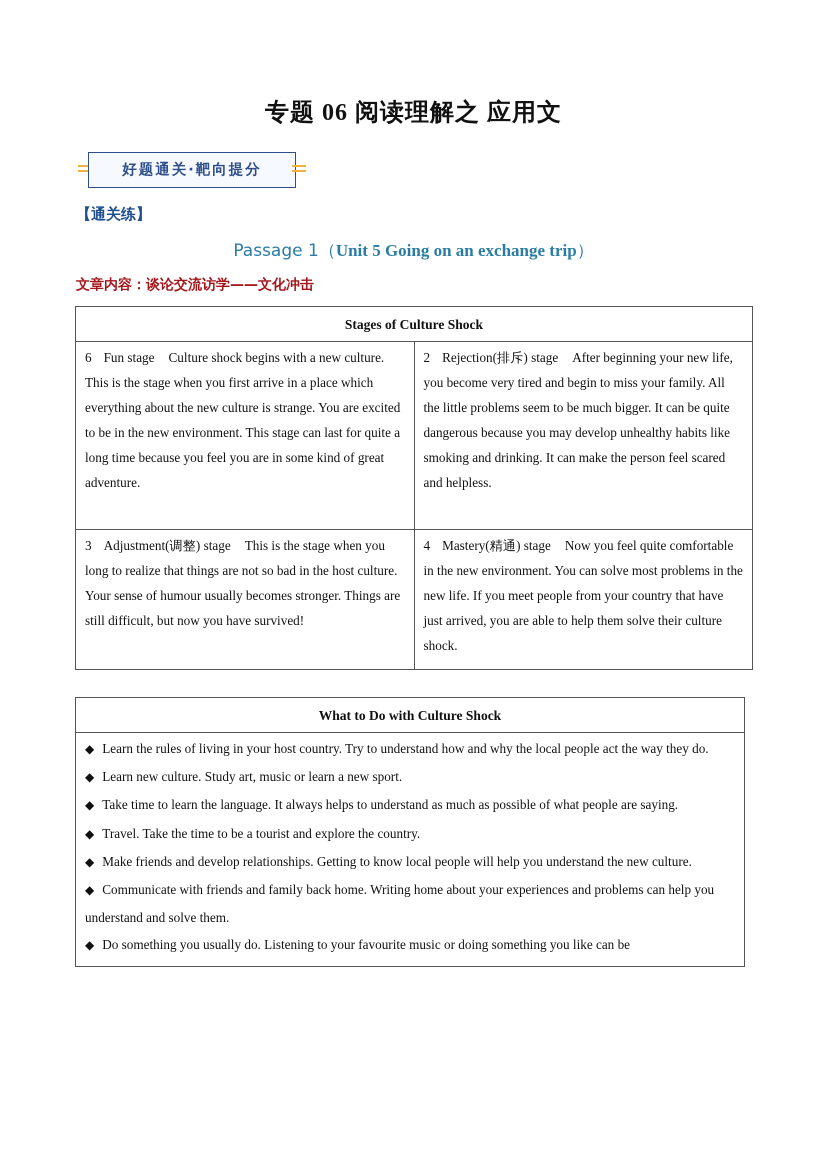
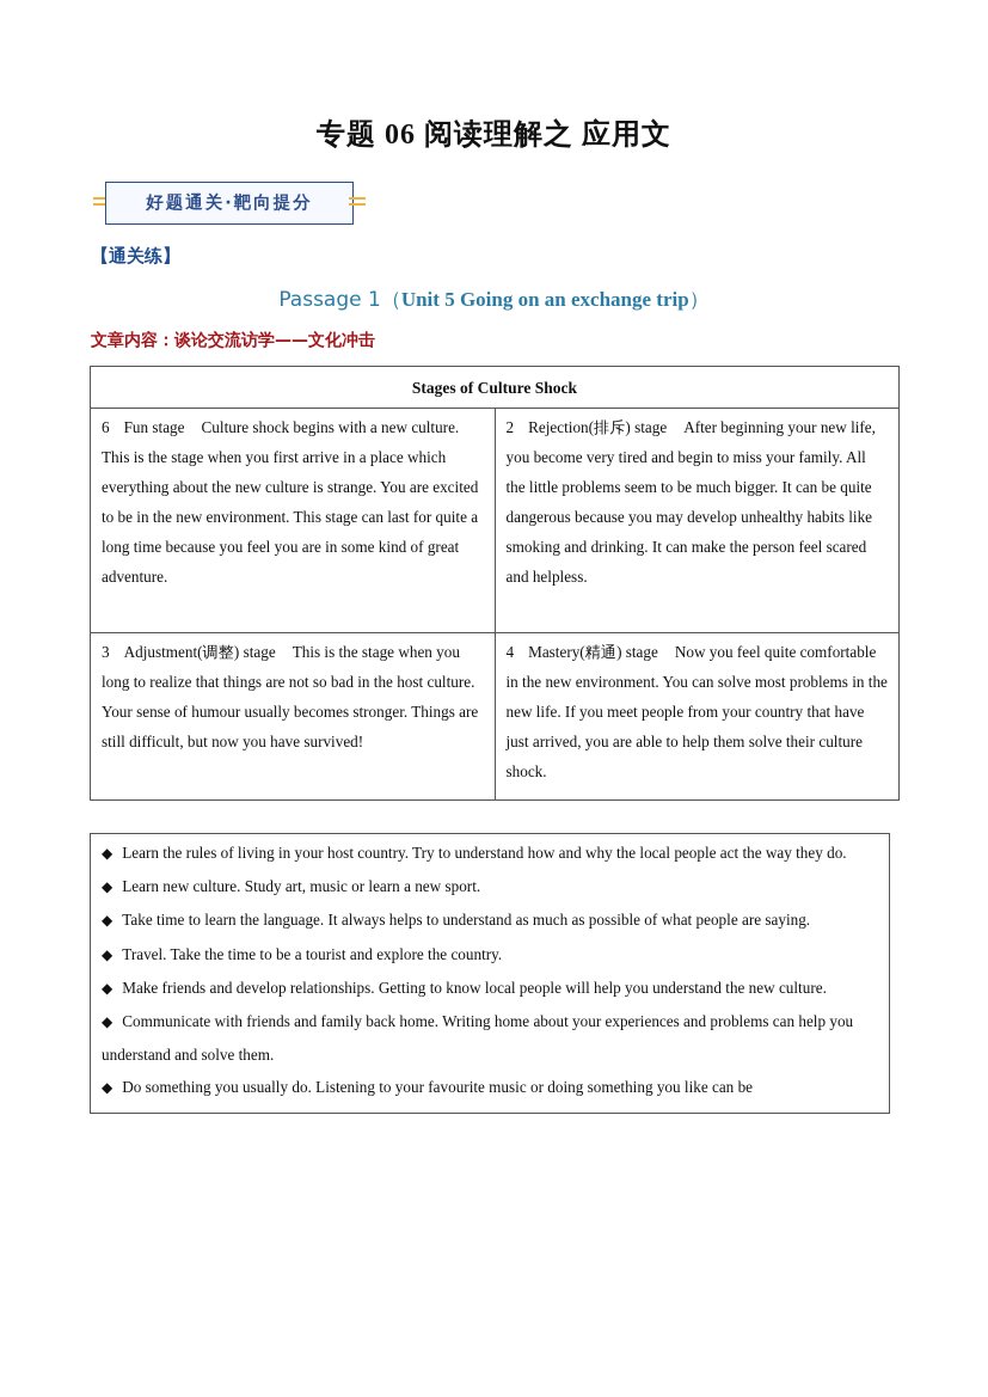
  专题 06 阅读理解之 应用文
  好题通关·靶向提分
  【通关练】
  Passage 1（Unit 5 Going on an exchange trip）
  文章内容：谈论交流访学——文化冲击
  Stages of Culture Shock
  6 Fun stage Culture shock begins with a new culture. This is the stage when you first arrive in a place which everything about the new culture is strange. You are excited to be in the new environment. This stage can last for quite a long time because you feel you are in some kind of great adventure.	2 Rejection(排斥) stage After beginning your new life, you become very tired and begin to miss your family. All the little problems seem to be much bigger. It can be quite dangerous because you may develop unhealthy habits like smoking and drinking. It can make the person feel scared and helpless.
  3 Adjustment(调整) stage This is the stage when you long to realize that things are not so bad in the host culture. Your sense of humour usually becomes stronger. Things are still difficult, but now you have survived!	4 Mastery(精通) stage Now you feel quite comfortable in the new environment. You can solve most problems in the new life. If you meet people from your country that have just arrived, you are able to help them solve their culture shock.
- What to Do with Culture Shock
  ◆ Learn the rules of living in your host country. Try to understand how and why the local people act the way they do. ◆ Learn new culture. Study art, music or learn a new sport. ◆ Take time to learn the language. It always helps to understand as much as possible of what people are saying. ◆ Travel. Take the time to be a tourist and explore the country. ◆ Make friends and develop relationships. Getting to know local people will help you understand the new culture. ◆ Communicate with friends and family back home. Writing home about your experiences and problems can help you understand and solve them. ◆ Do something you usually do. Listening to your favourite music or doing something you like can be
